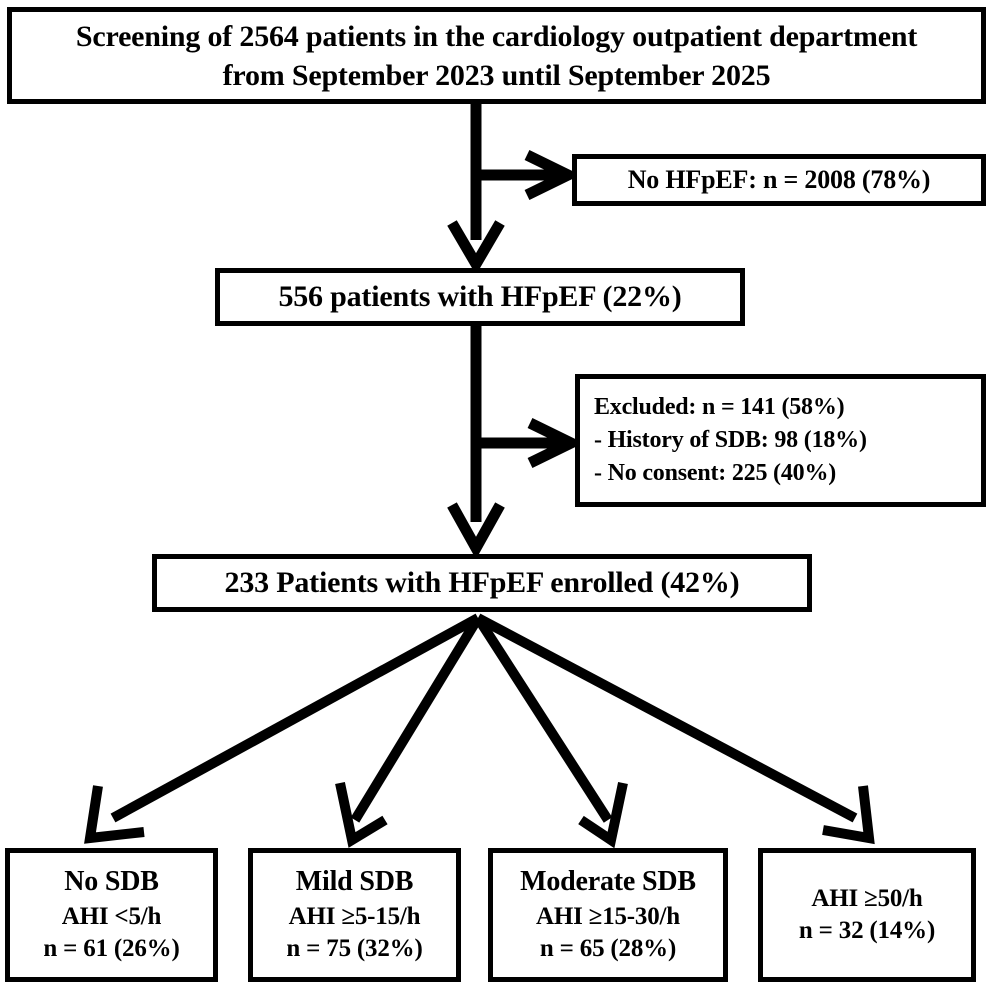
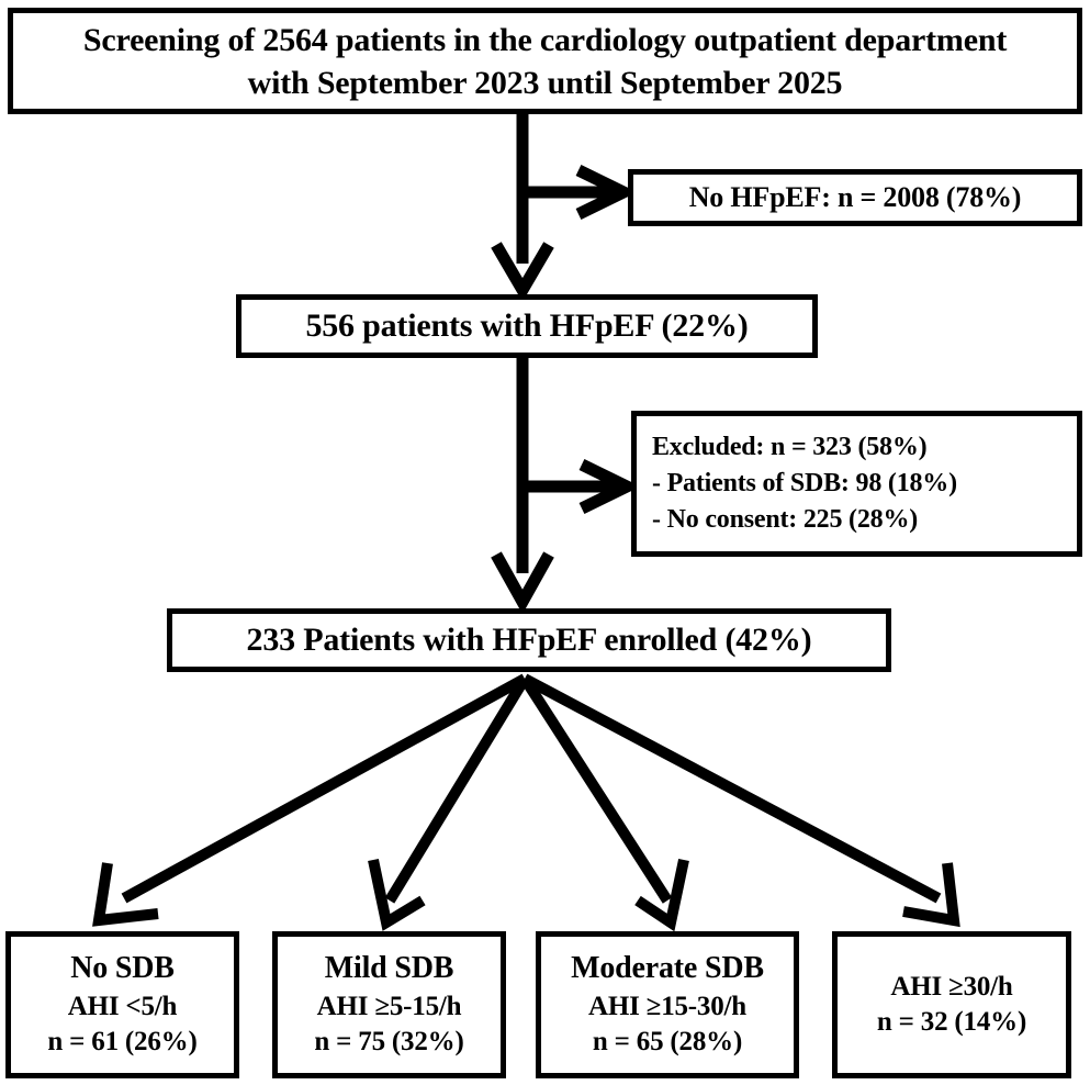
  Screening of 2564 patients in the cardiology outpatient department
- from September 2023 until September 2025
+ with September 2023 until September 2025
  No HFpEF: n = 2008 (78%)
  556 patients with HFpEF (22%)
- Excluded: n = 141 (58%)
+ Excluded: n = 323 (58%)
- - History of SDB: 98 (18%)
+ - Patients of SDB: 98 (18%)
- - No consent: 225 (40%)
+ - No consent: 225 (28%)
  233 Patients with HFpEF enrolled (42%)
  No SDB
  AHI <5/h
  n = 61 (26%)
  Mild SDB
  AHI ≥5-15/h
  n = 75 (32%)
  Moderate SDB
  AHI ≥15-30/h
  n = 65 (28%)
- AHI ≥50/h
+ AHI ≥30/h
  n = 32 (14%)
